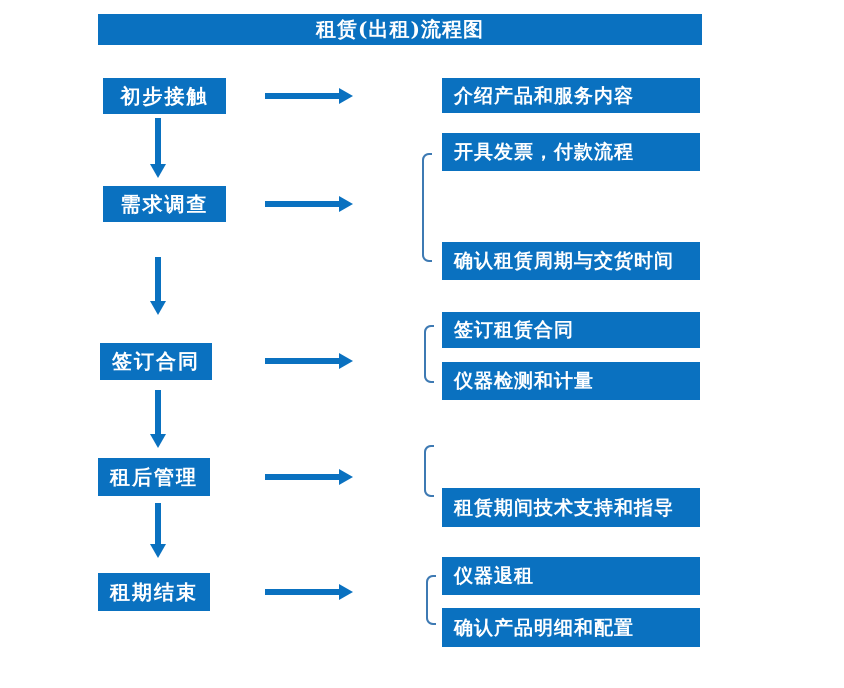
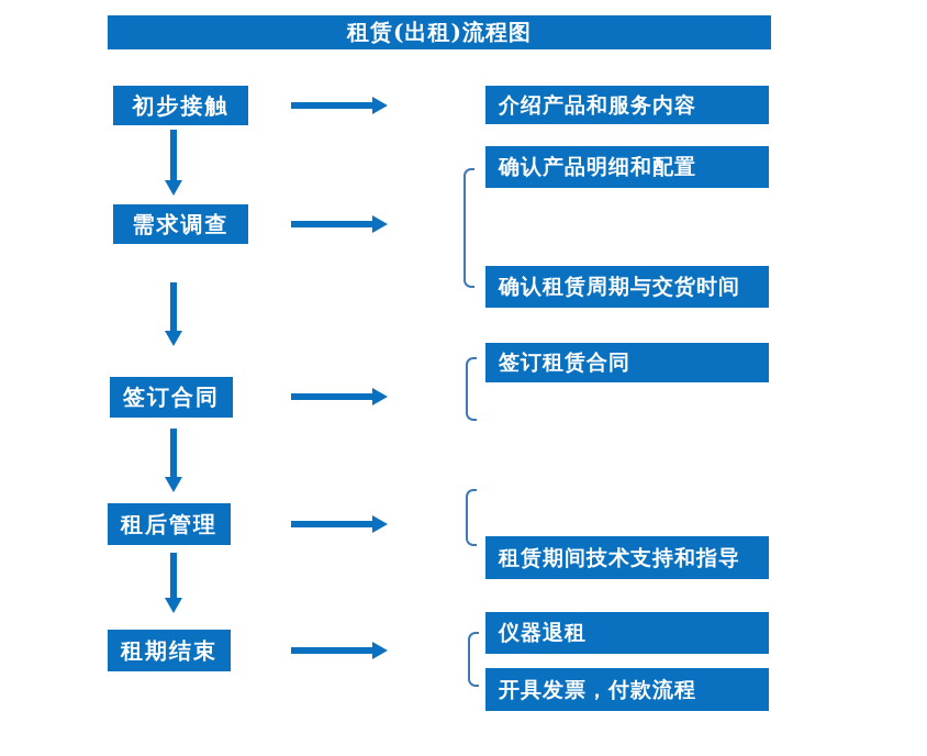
  租赁(出租)流程图
  初步接触
  介绍产品和服务内容
  需求调查
- 开具发票，付款流程
+ 确认产品明细和配置
  确认租赁周期与交货时间
  签订合同
  签订租赁合同
- 仪器检测和计量
  租后管理
  租赁期间技术支持和指导
  租期结束
  仪器退租
- 确认产品明细和配置
+ 开具发票，付款流程
